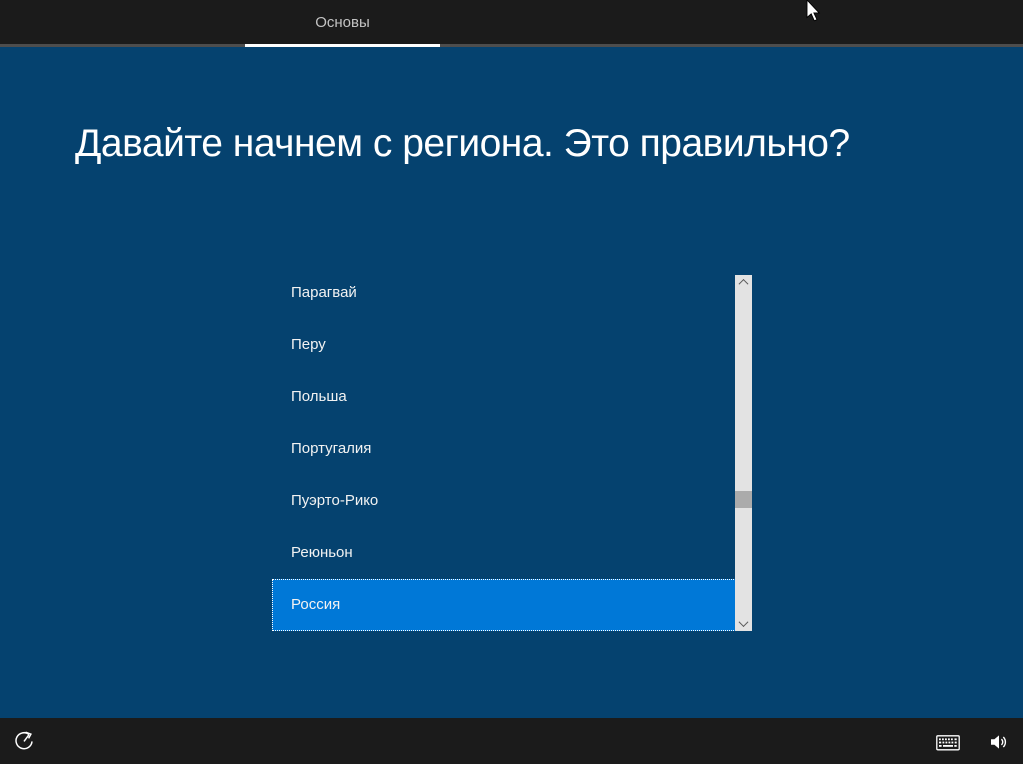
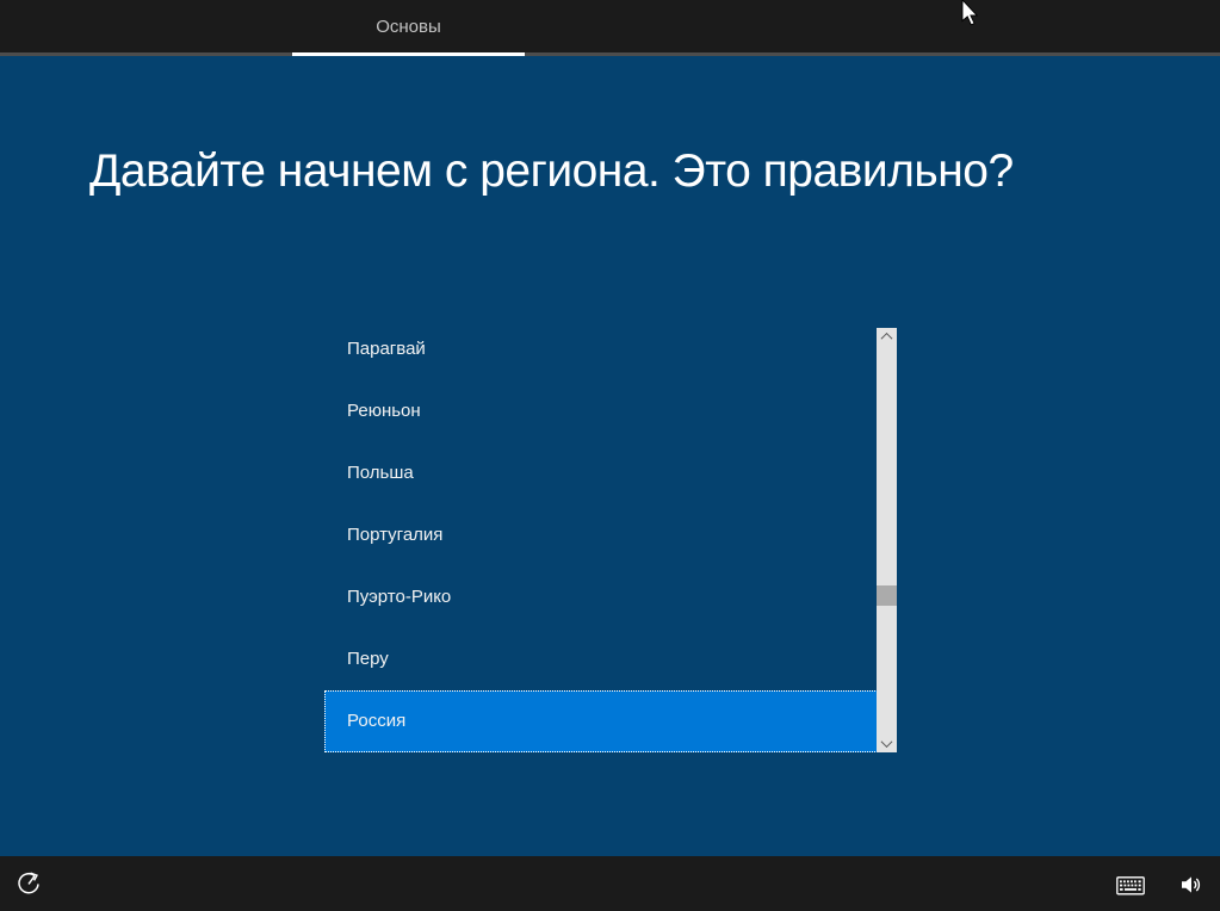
  Основы
  Давайте начнем с региона. Это правильно?
  Парагвай
- Перу
+ Реюньон
  Польша
  Португалия
  Пуэрто-Рико
- Реюньон
+ Перу
  Россия
